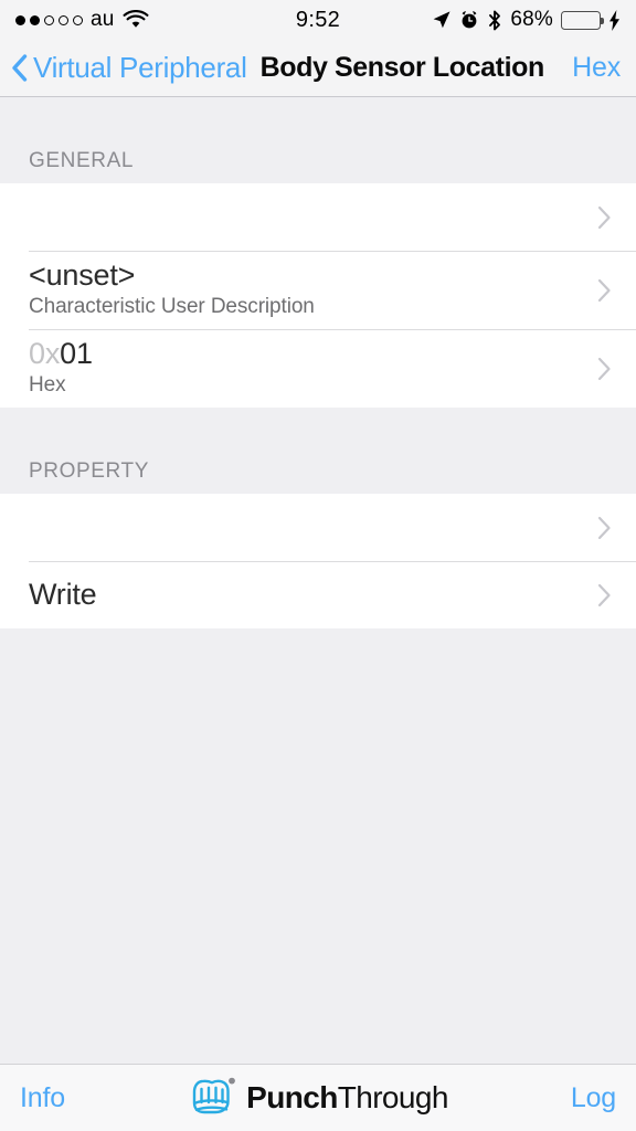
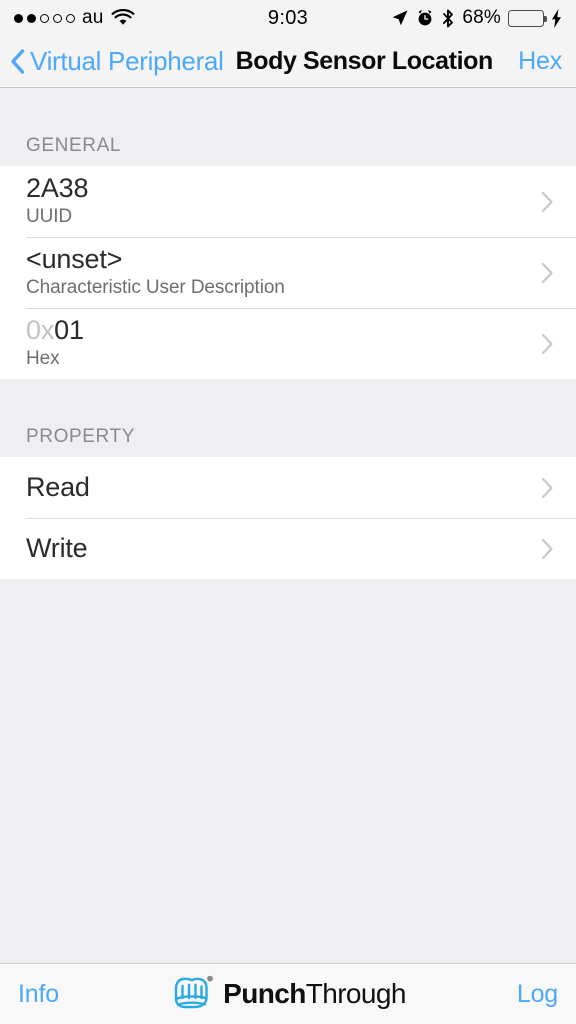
  au
- 9:52
+ 9:03
  68%
  Virtual Peripheral
  Body Sensor Location
  Hex
  GENERAL
+ 2A38
+ UUID
  <unset>
  Characteristic User Description
  0x01
  Hex
  PROPERTY
+ Read
  Write
  Info
  PunchThrough
  Log
